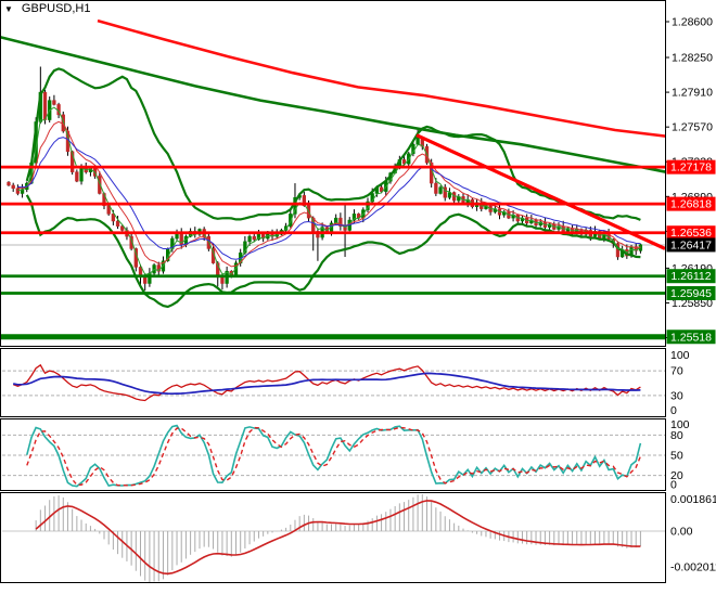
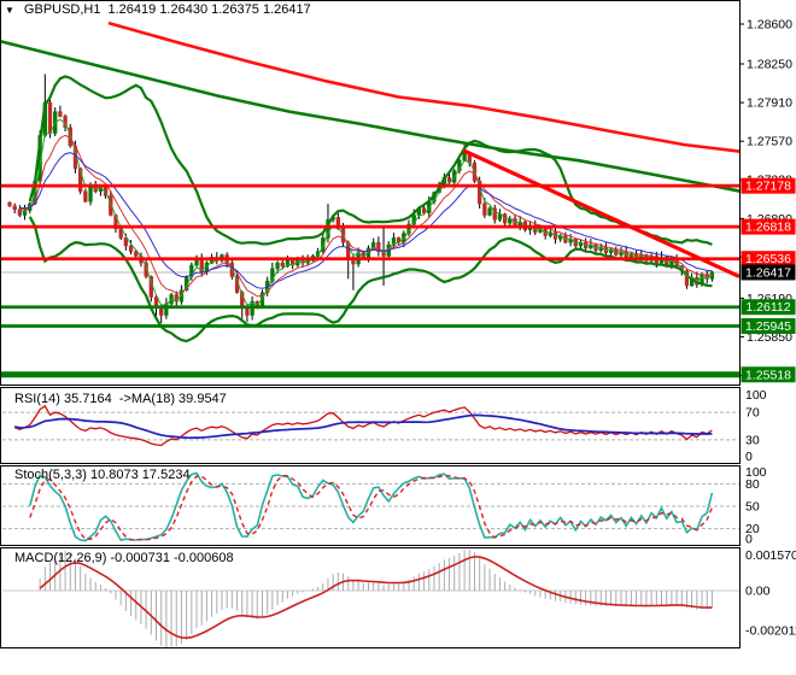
  1.28600
  1.28250
  1.27910
  1.27570
  1.26190
  1.25850
  1.27178
  1.26818
  1.26536
  1.26112
  1.25945
  1.25518
  1.26417
  100
  70
  30
  0
  100
  80
  50
  20
  0
- 0.001861
+ 0.001570
  0.00
  -0.00201
  ▼
  GBPUSD,H1
+ 1.26419 1.26430 1.26375 1.26417
+ RSI(14) 35.7164 ->MA(18) 39.9547
+ Stoch(5,3,3) 10.8073 17.5234
+ MACD(12,26,9) -0.000731 -0.000608
